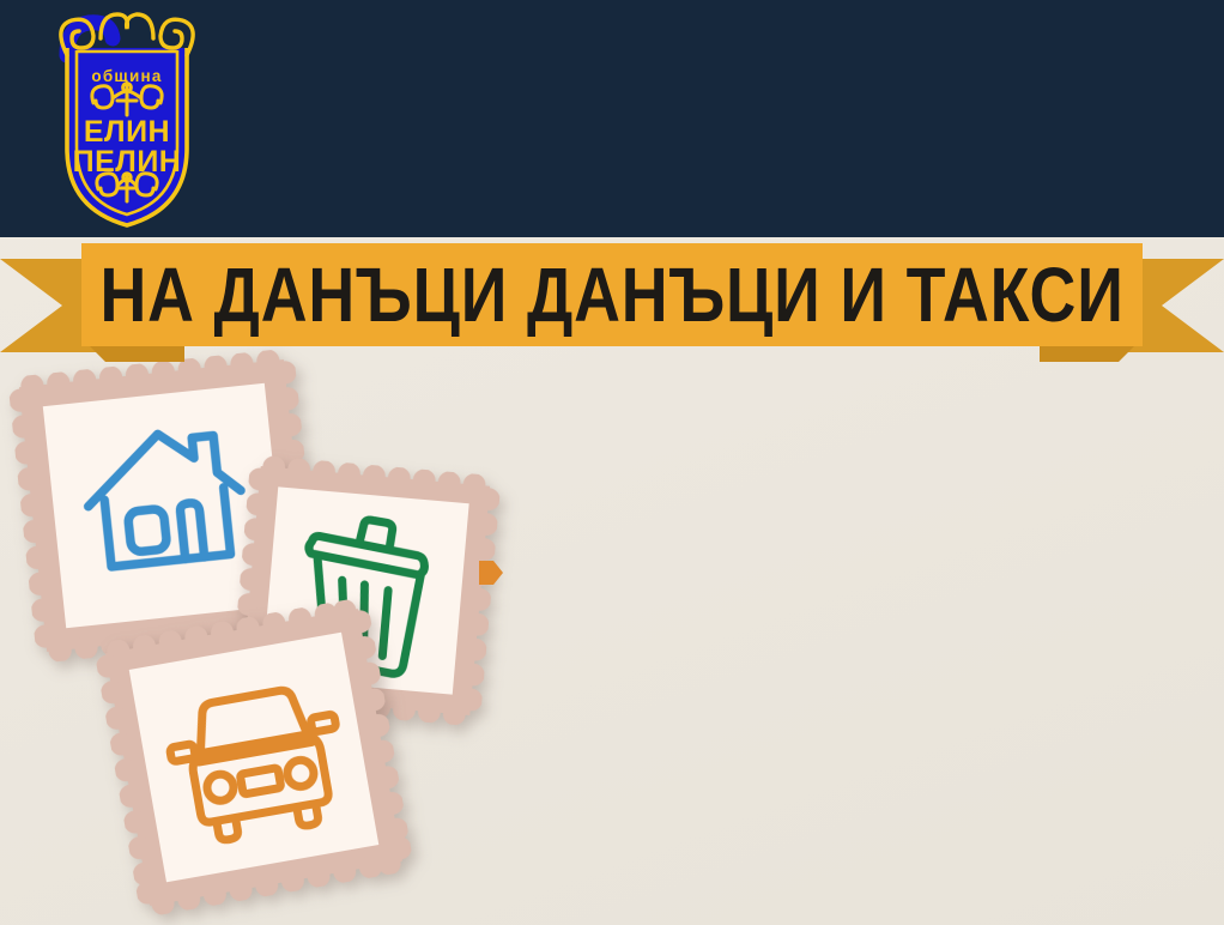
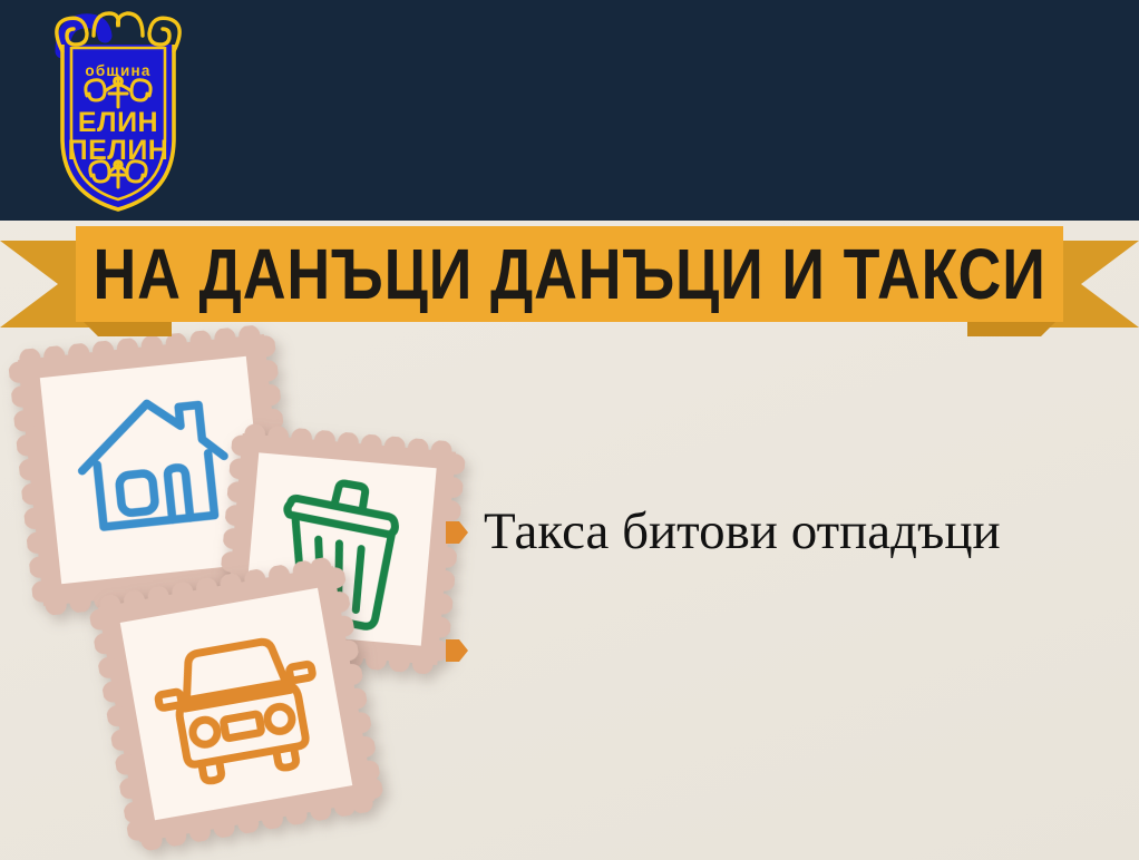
  община
  ЕЛИН
  ПЕЛИН
  НА ДАНЪЦИ ДАНЪЦИ И ТАКСИ
+ Такса битови отпадъци
